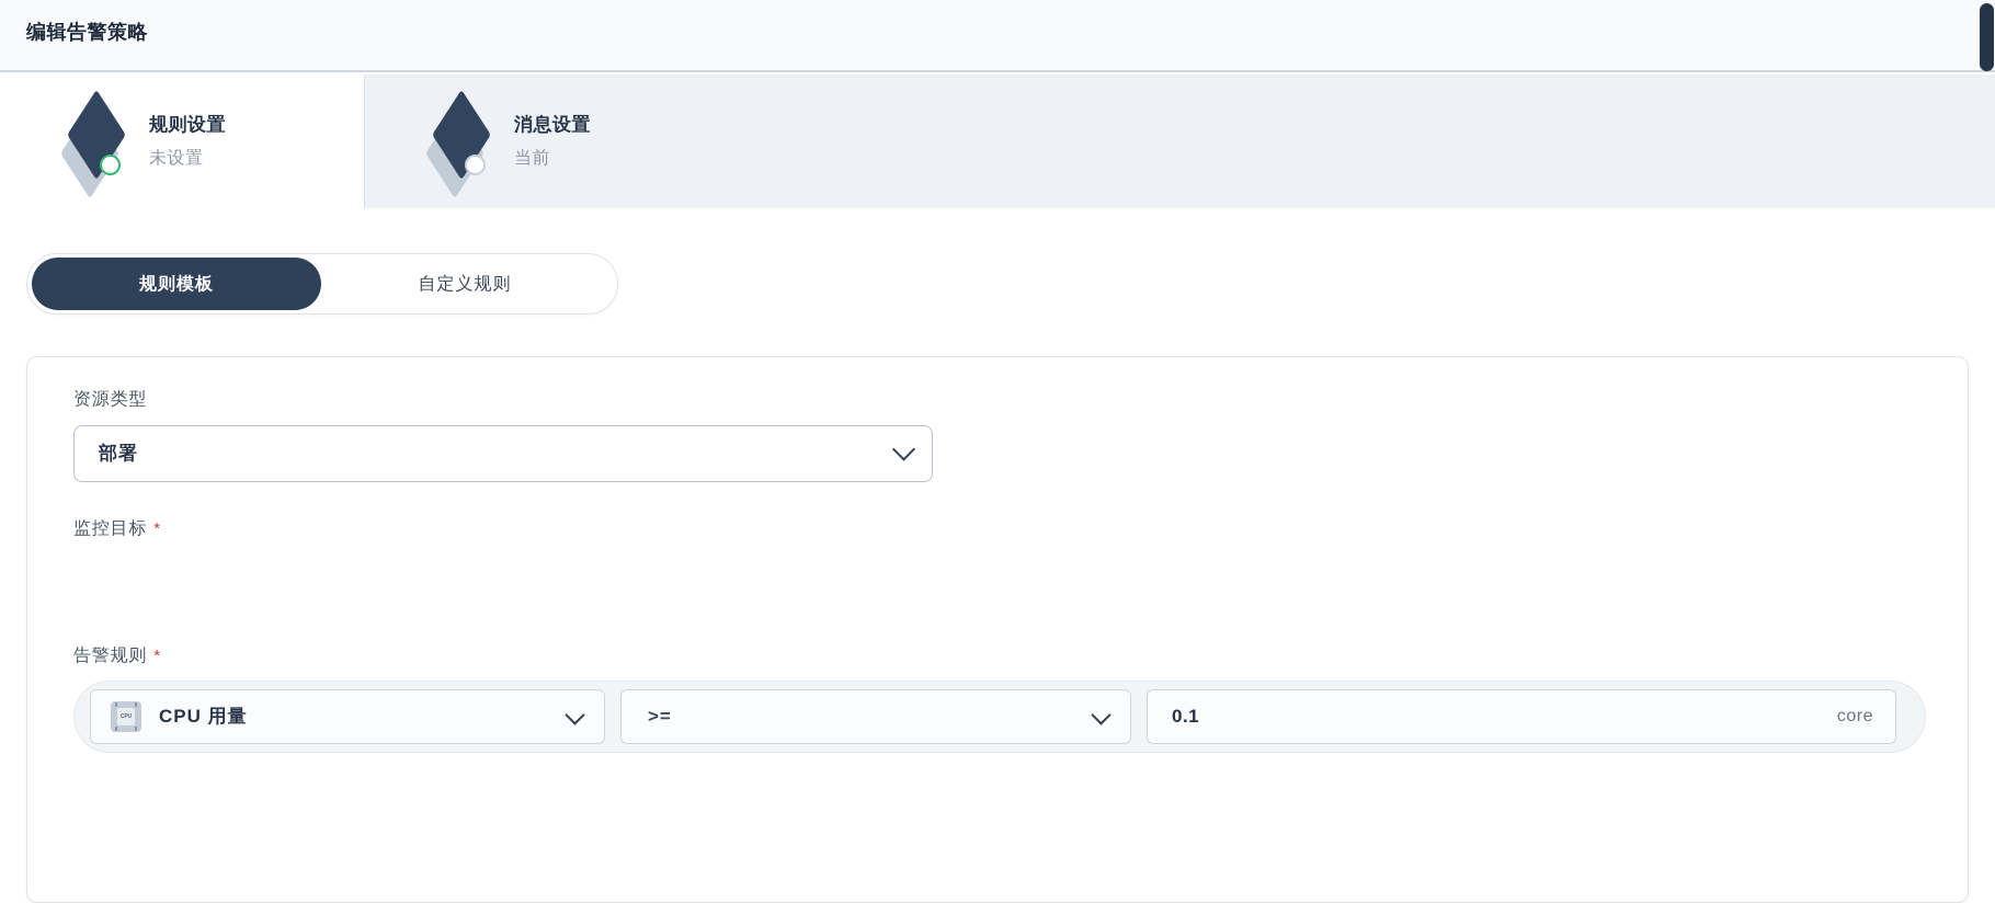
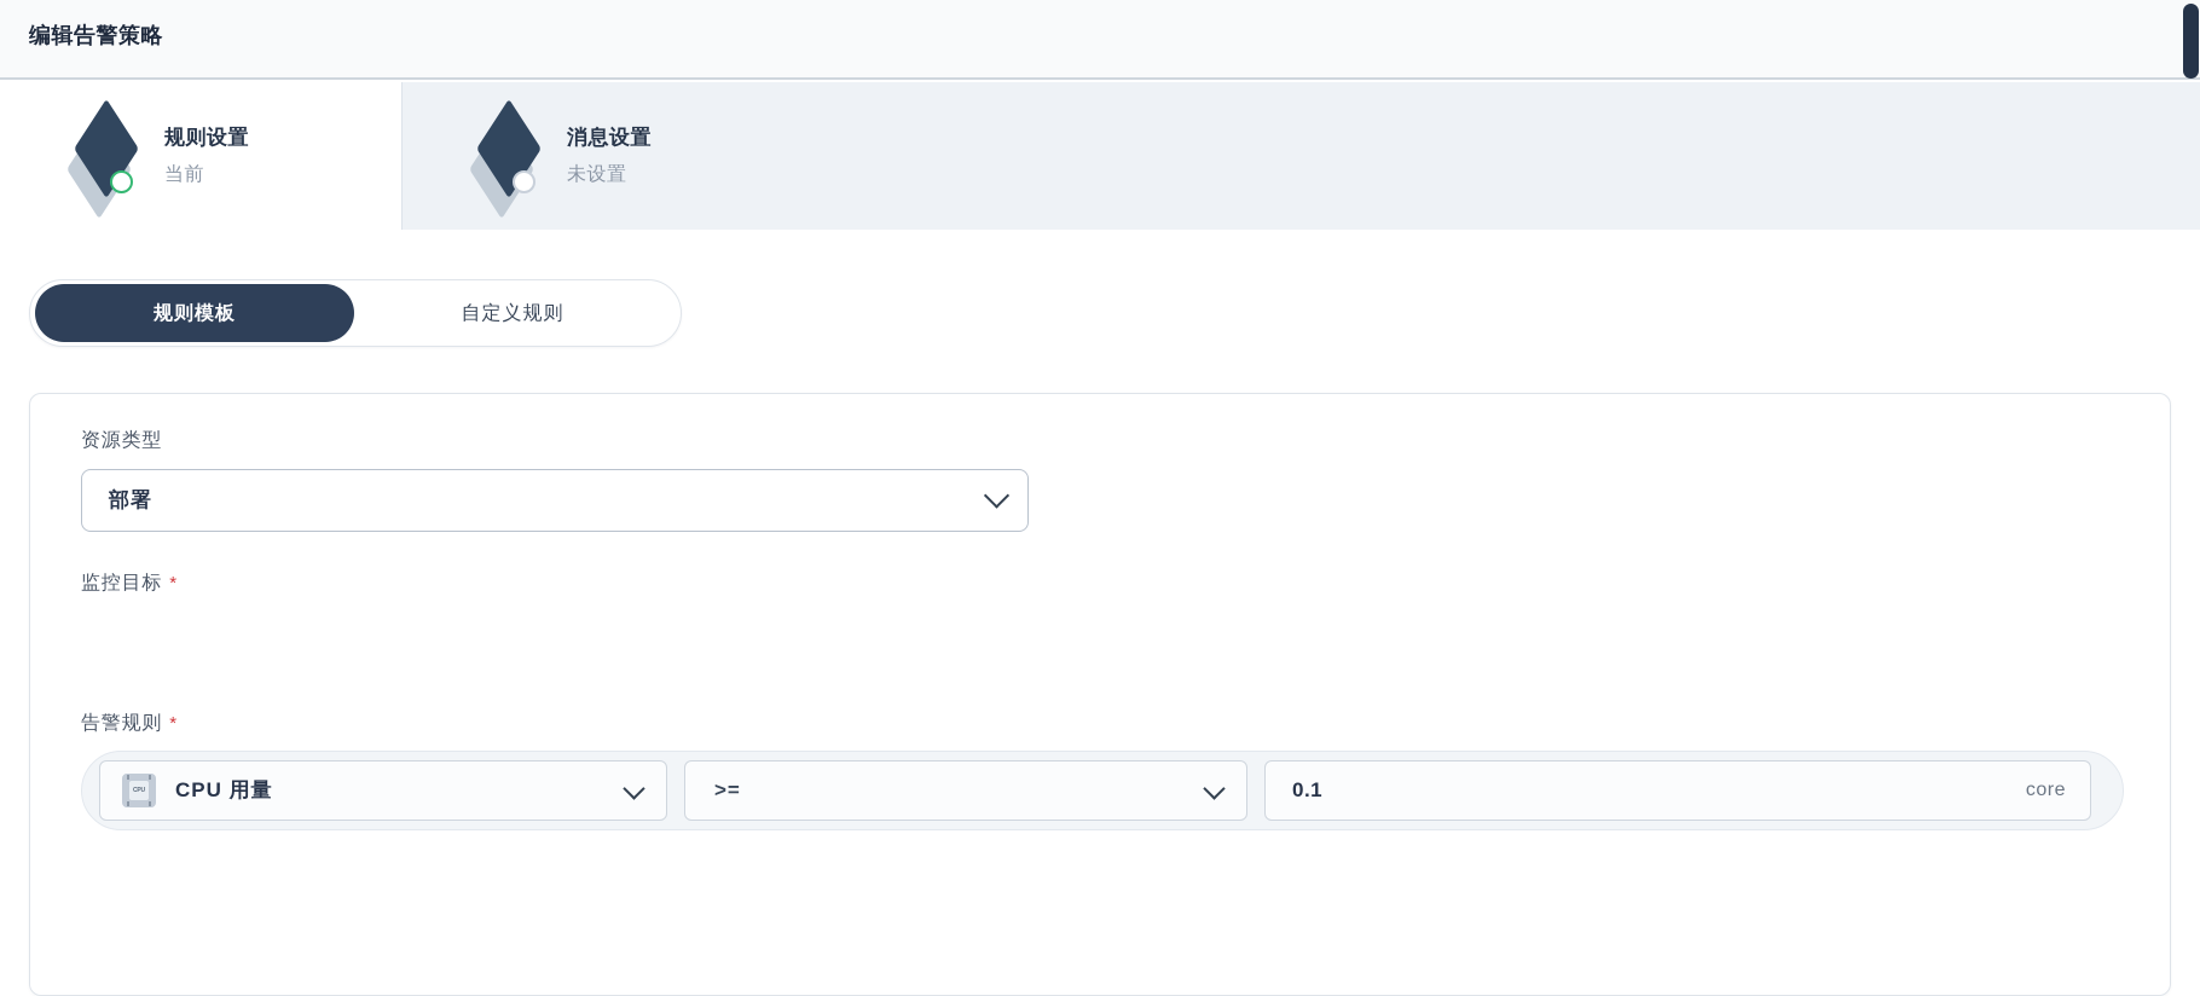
  编辑告警策略
  规则设置
- 未设置
+ 当前
  消息设置
- 当前
+ 未设置
  规则模板
  自定义规则
  资源类型
  部署
  监控目标
  *
  告警规则
  *
  CPU 用量
  >=
  0.1
  core
